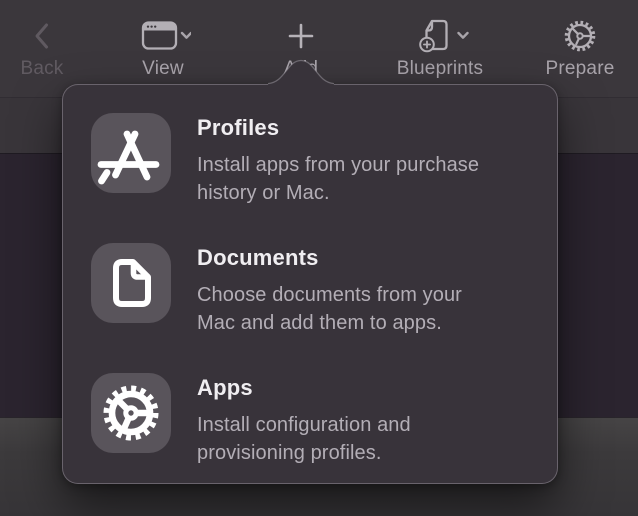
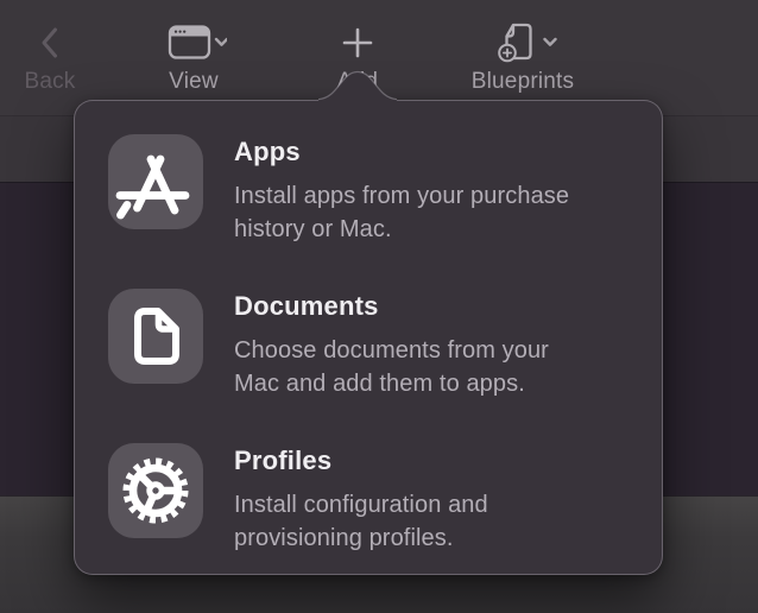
  Back
  View
  Blueprints
- Prepare
- Profiles
+ Apps
  Install apps from your purchase
  history or Mac.
  Documents
  Choose documents from your
  Mac and add them to apps.
- Apps
+ Profiles
  Install configuration and
  provisioning profiles.
